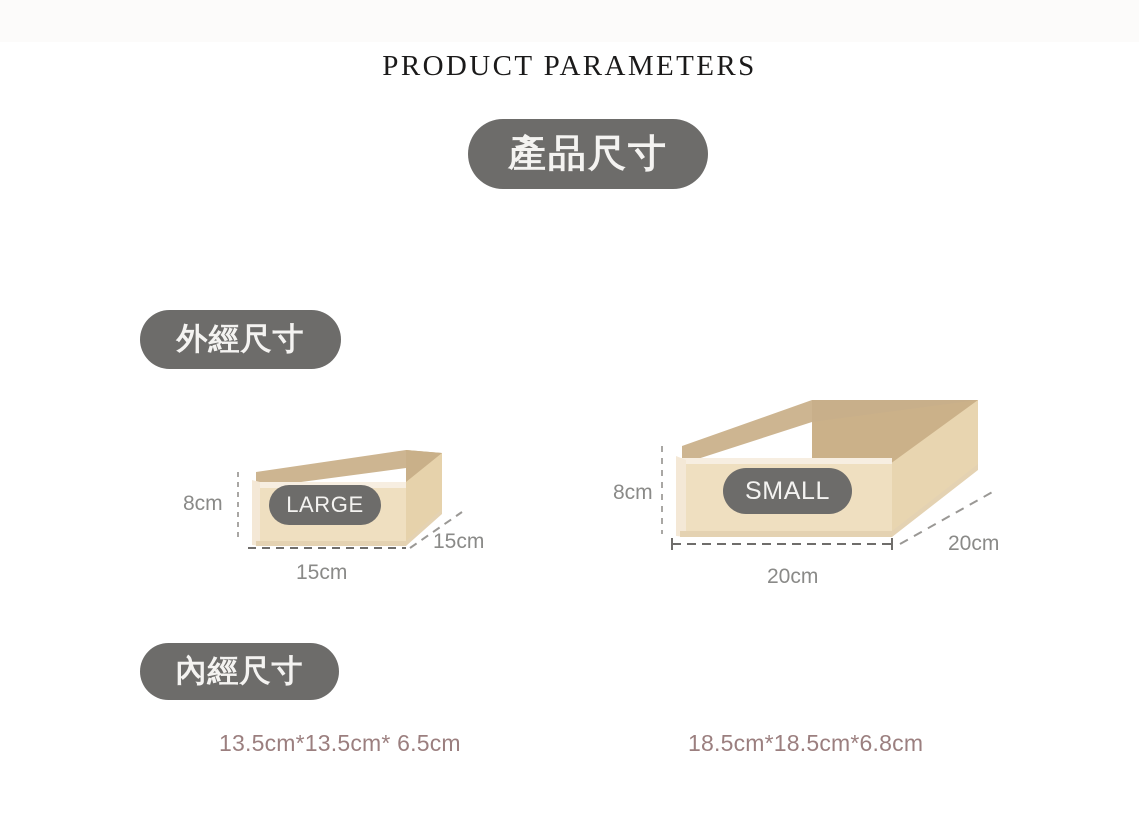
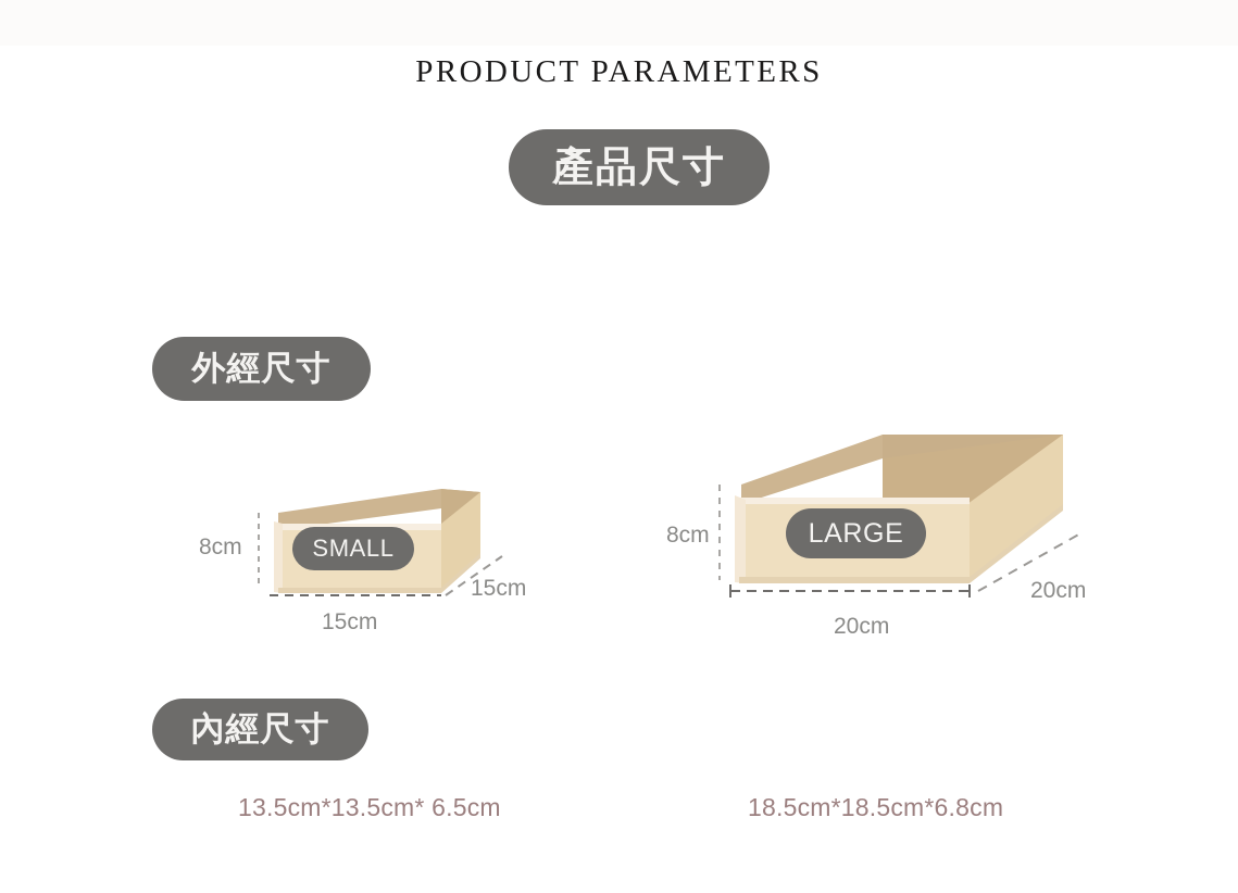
  PRODUCT PARAMETERS
  產品尺寸
  外經尺寸
  8cm
  15cm
  15cm
- LARGE
+ SMALL
  8cm
  20cm
  20cm
- SMALL
+ LARGE
  內經尺寸
  13.5cm*13.5cm* 6.5cm
  18.5cm*18.5cm*6.8cm
